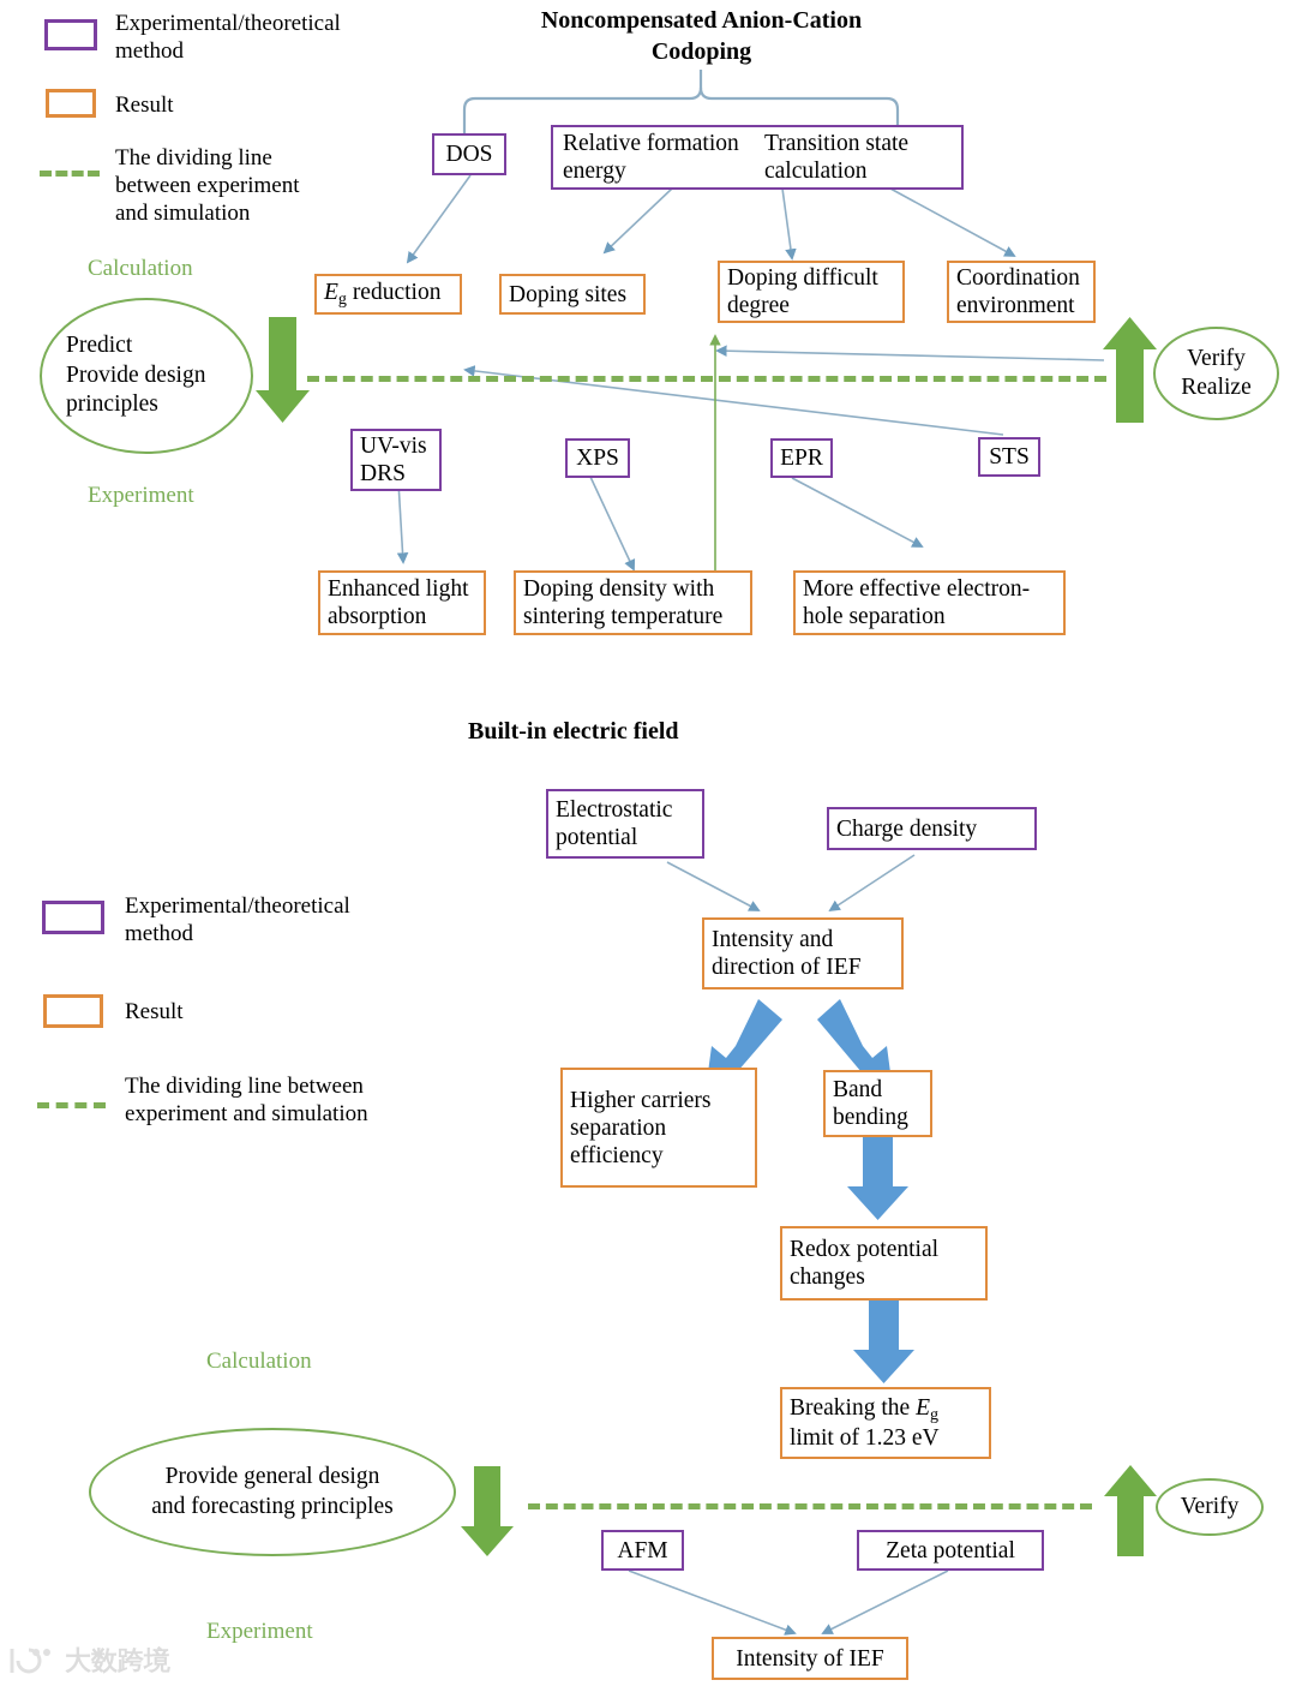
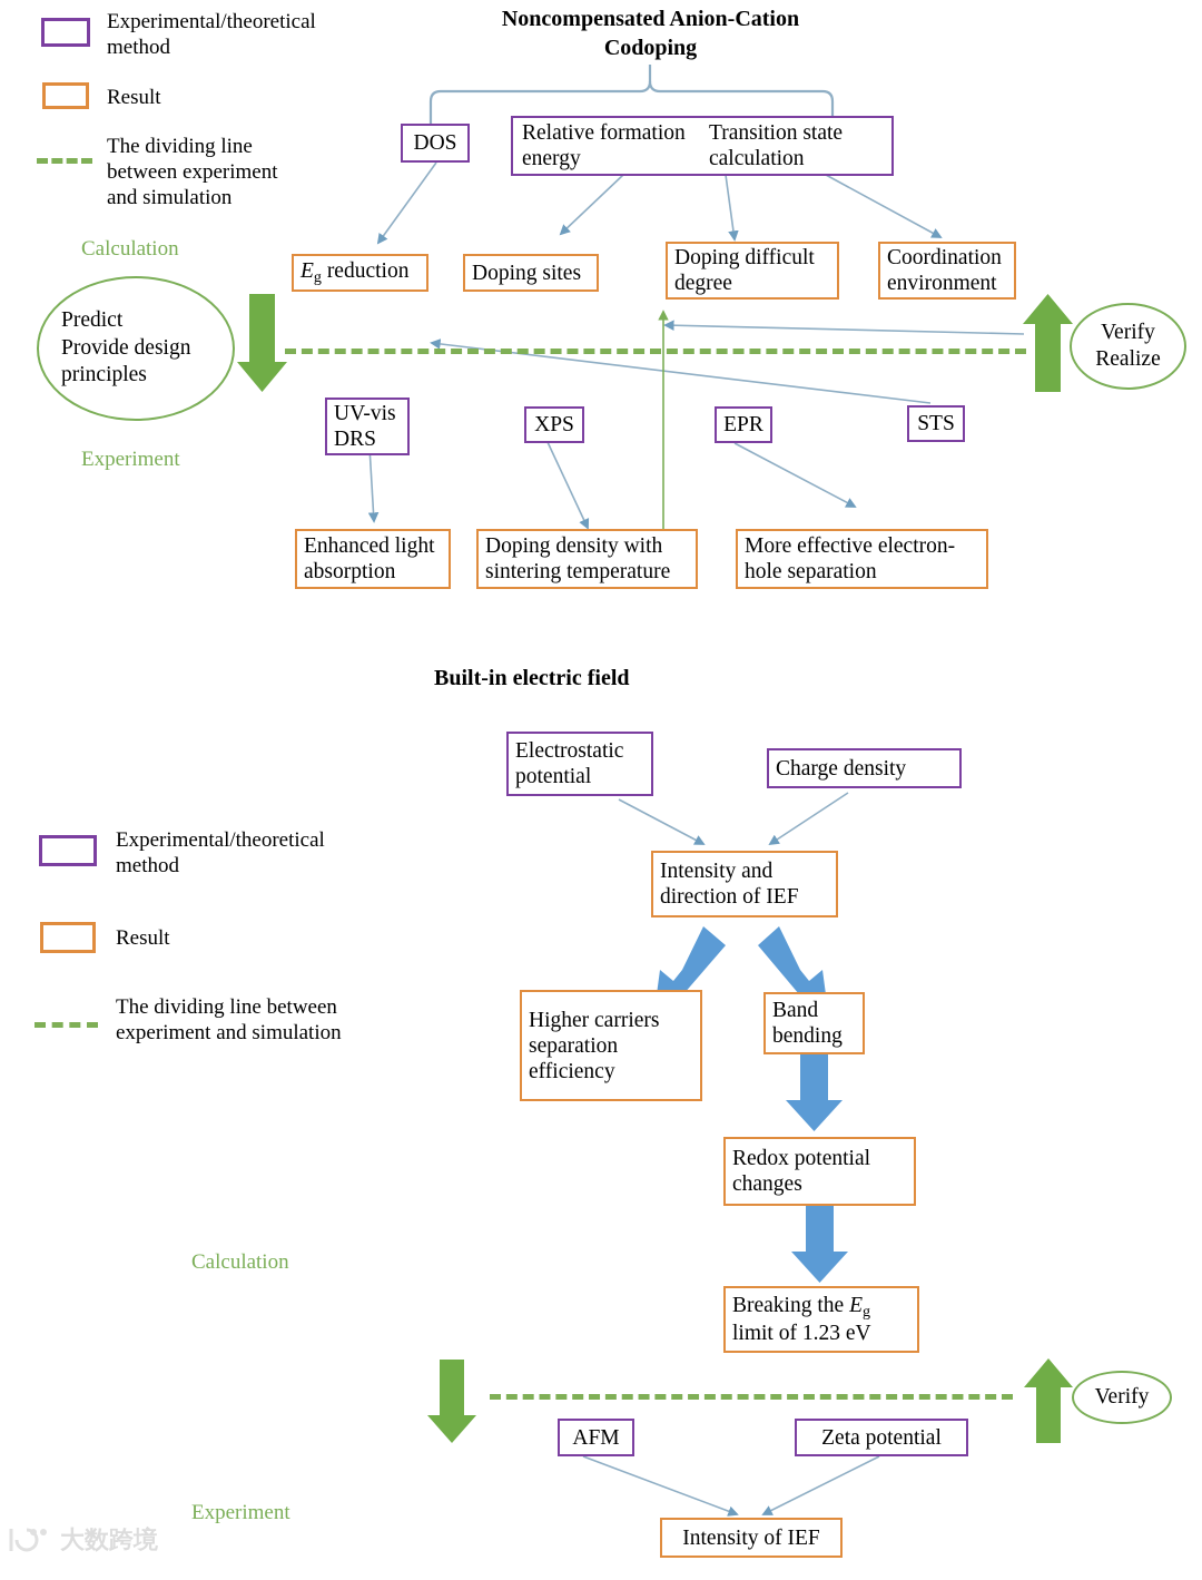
  Noncompensated Anion-Cation
  Codoping
  Experimental/theoretical
  method
  Result
  The dividing line
  between experiment
  and simulation
  Calculation
  Experiment
  Predict
  Provide design
  principles
  Verify
  Realize
  DOS
  Relative formation
  energy
  Transition state
  calculation
  Eg reduction
  Doping sites
  Doping difficult
  degree
  Coordination
  environment
  UV-vis
  DRS
  XPS
  EPR
  STS
  Enhanced light
  absorption
  Doping density with
  sintering temperature
  More effective electron-
  hole separation
  Built-in electric field
  Experimental/theoretical
  method
  Result
  The dividing line between
  experiment and simulation
  Calculation
  Experiment
- Provide general design
- and forecasting principles
  Verify
  Electrostatic
  potential
  Charge density
  Intensity and
  direction of IEF
  Higher carriers
  separation
  efficiency
  Band
  bending
  Redox potential
  changes
  Breaking the Eg
  limit of 1.23 eV
  AFM
  Zeta potential
  Intensity of IEF
  大数跨境
